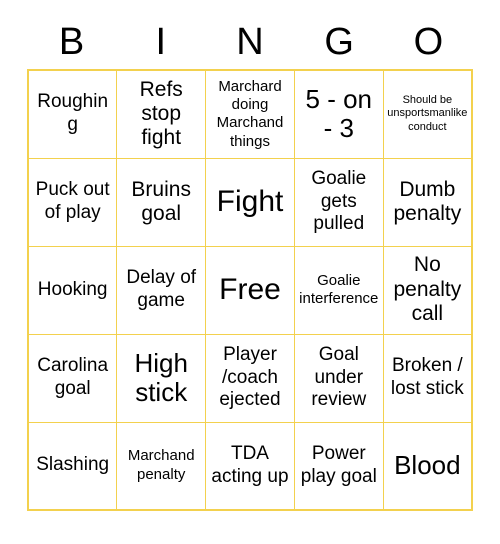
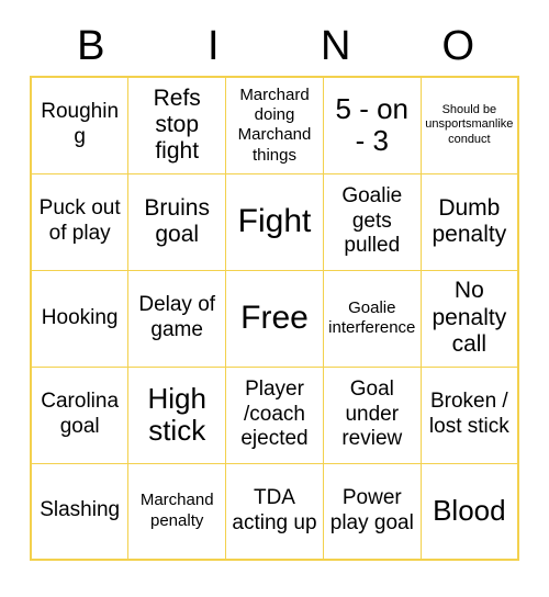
  B
  I
  N
- G
  O
  Roughing	Refs stop fight	Marchard doing Marchand things	5 - on - 3	Should be unsportsmanlike conduct
  Puck out of play	Bruins goal	Fight	Goalie gets pulled	Dumb penalty
  Hooking	Delay of game	Free	Goalie interference	No penalty call
  Carolina goal	High stick	Player /coach ejected	Goal under review	Broken / lost stick
  Slashing	Marchand penalty	TDA acting up	Power play goal	Blood
